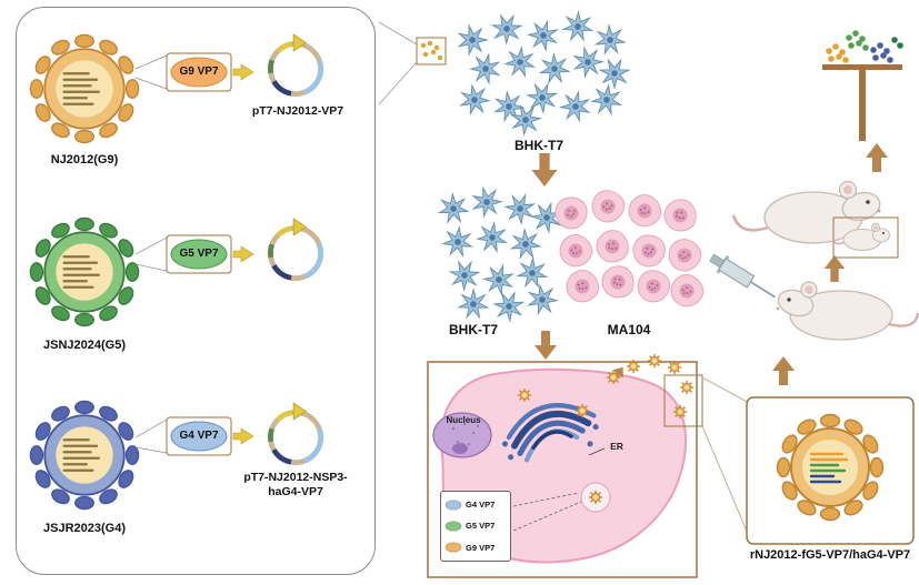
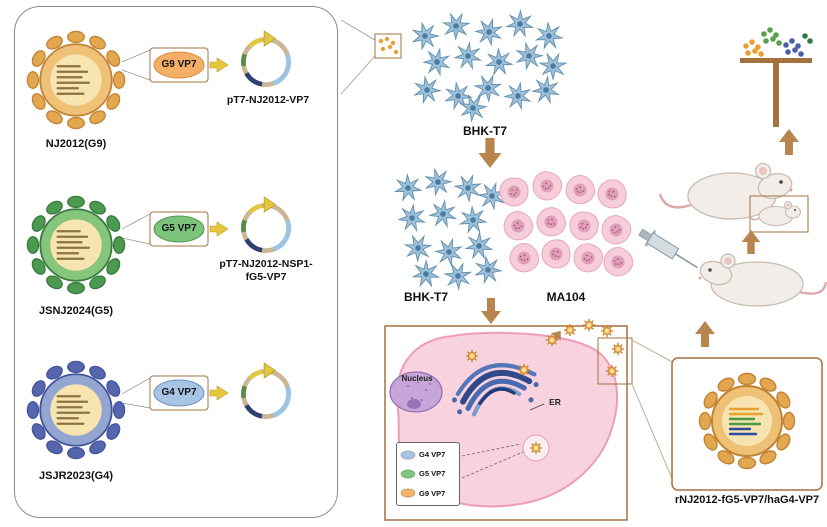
  NJ2012(G9)
  G9 VP7
  pT7-NJ2012-VP7
  JSNJ2024(G5)
  G5 VP7
+ pT7-NJ2012-NSP1-
+ fG5-VP7
  JSJR2023(G4)
  G4 VP7
- pT7-NJ2012-NSP3-
- haG4-VP7
  BHK-T7
  BHK-T7
  MA104
  Nucleus
  ER
  G4 VP7
  G5 VP7
  G9 VP7
  rNJ2012-fG5-VP7/haG4-VP7
